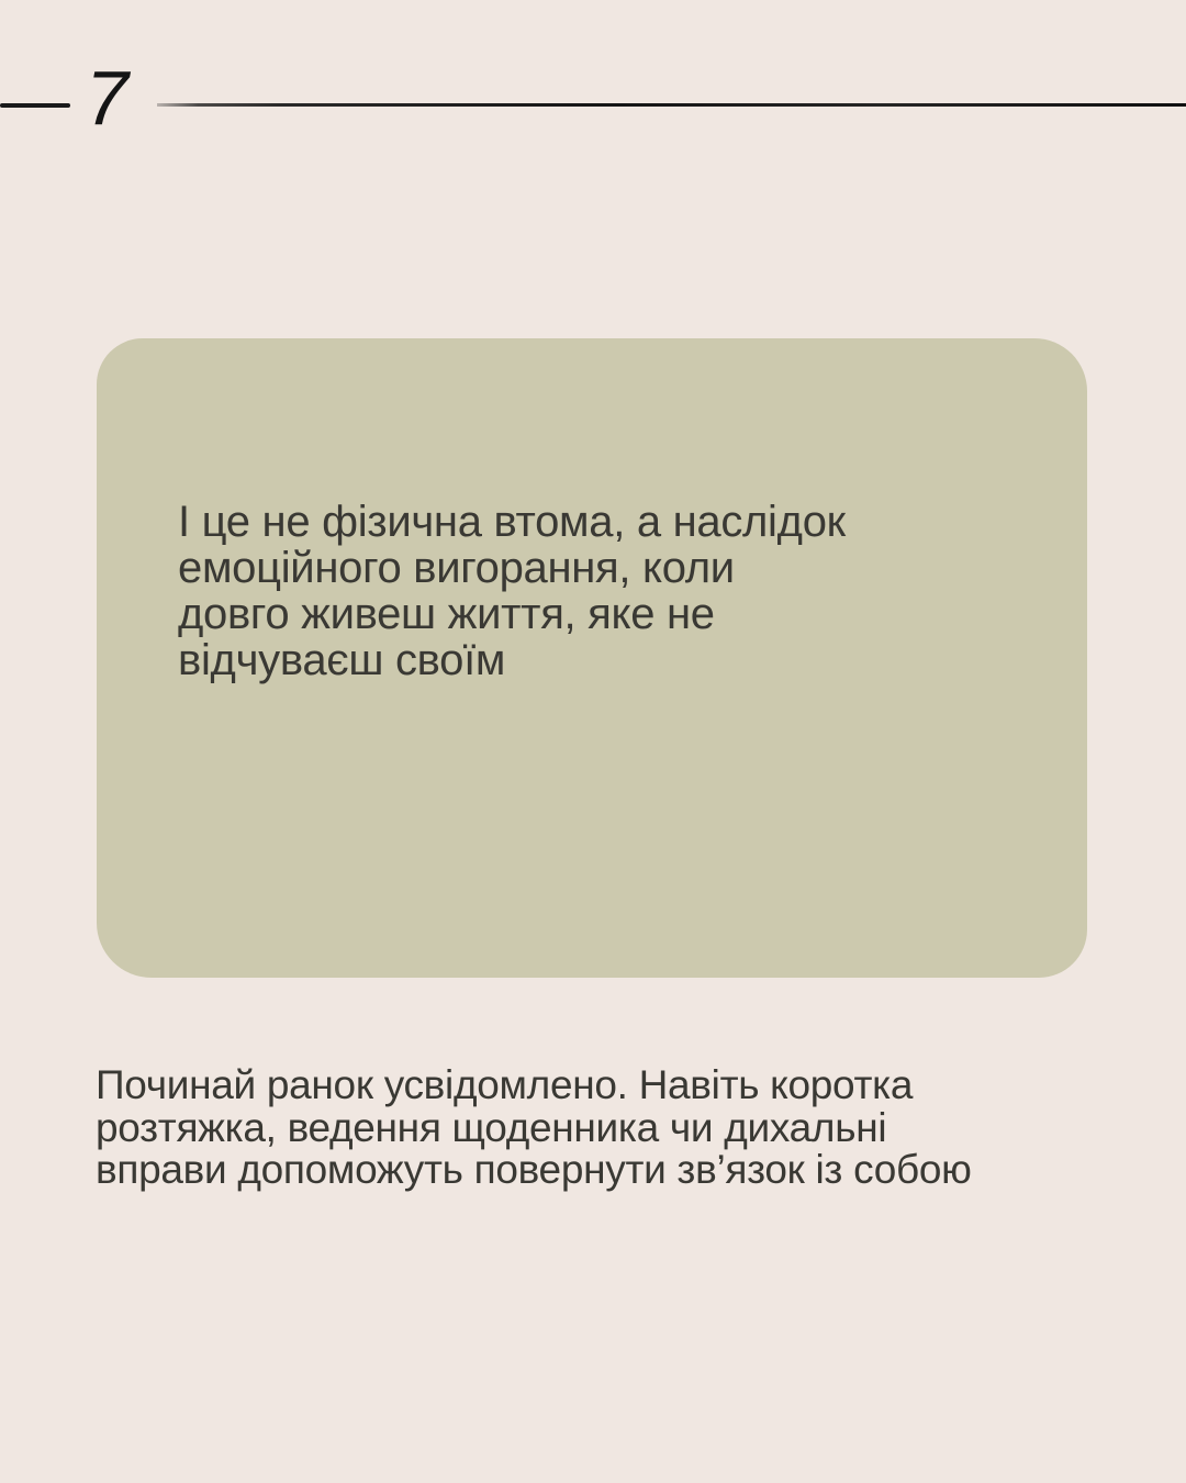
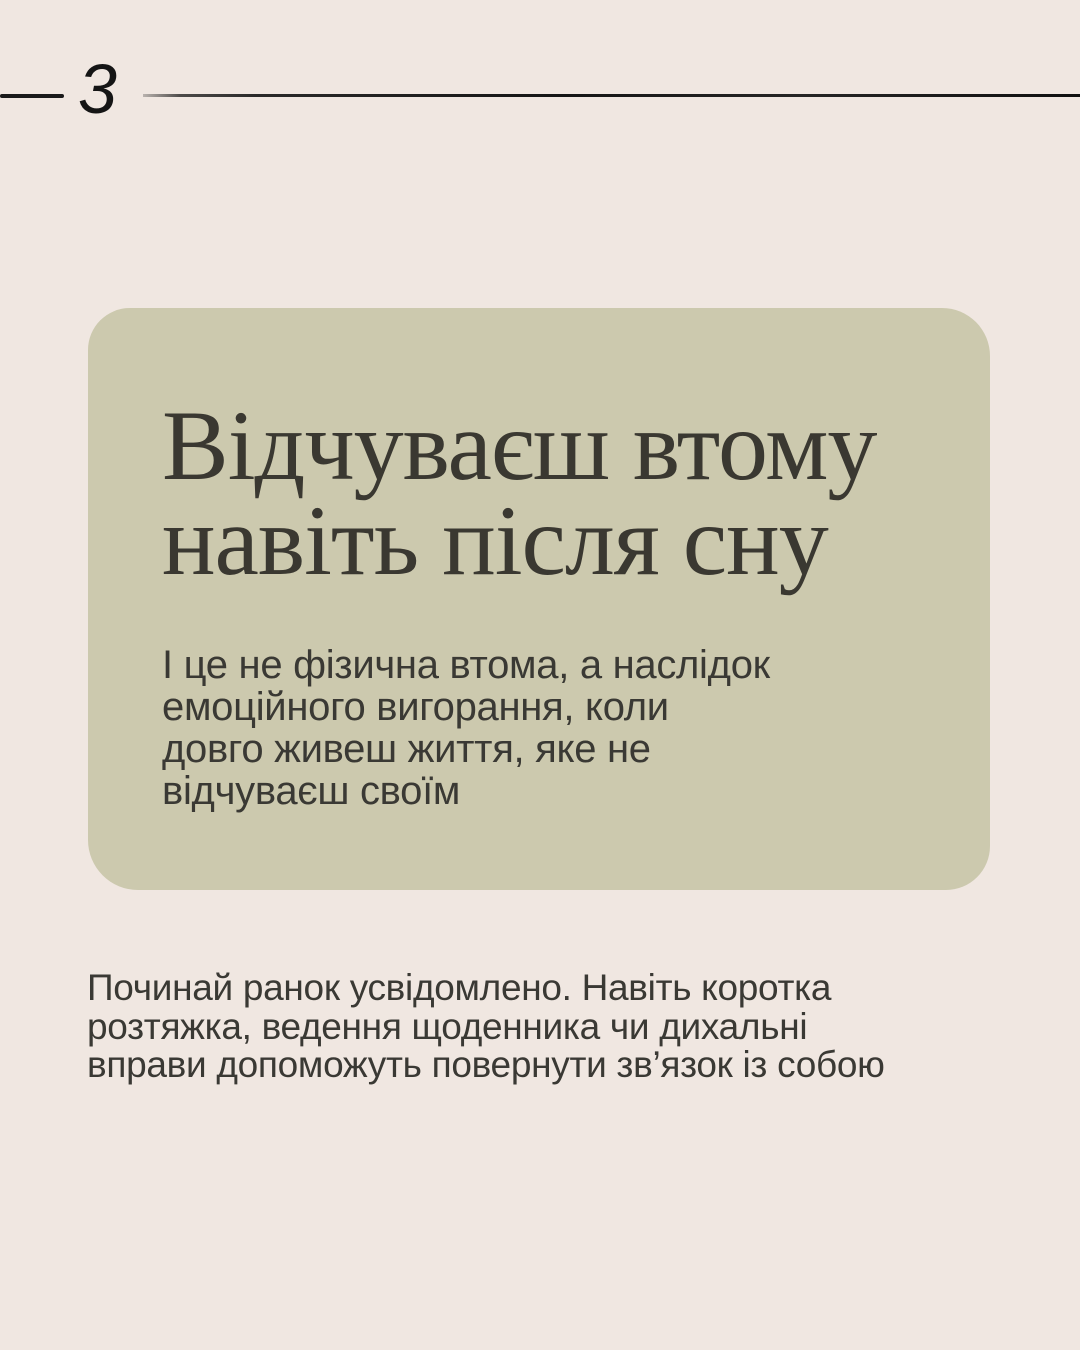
- 7
+ 3
+ Відчуваєш втому
+ навіть після сну
  І це не фізична втома, а наслідок
  емоційного вигорання, коли
  довго живеш життя, яке не
  відчуваєш своїм
  Починай ранок усвідомлено. Навіть коротка
  розтяжка, ведення щоденника чи дихальні
  вправи допоможуть повернути зв’язок із собою
